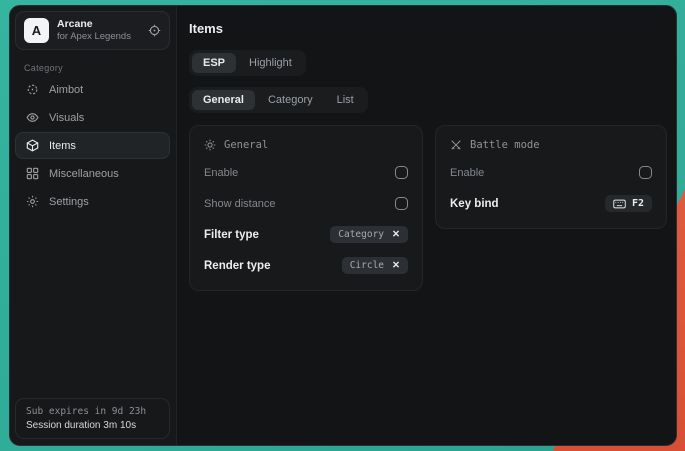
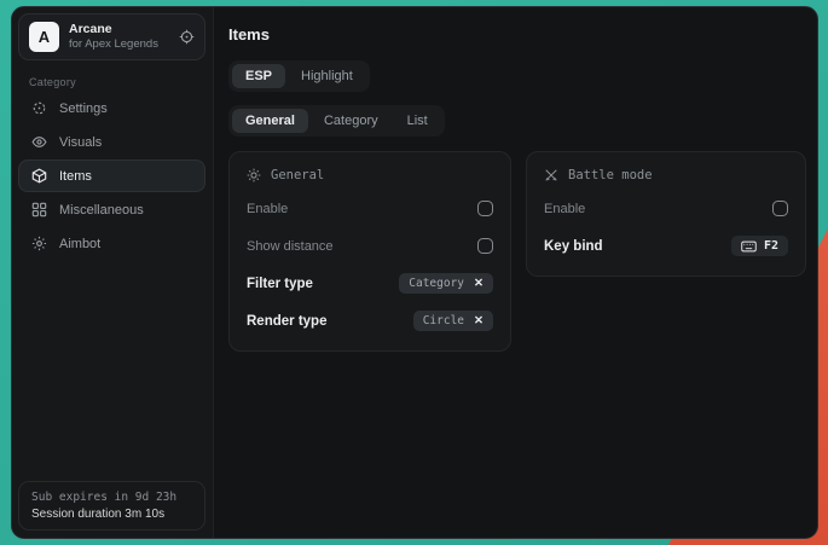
  A
  Arcane
  for Apex Legends
  Category
- Aimbot
+ Settings
  Visuals
  Items
  Miscellaneous
- Settings
+ Aimbot
  Sub expires in 9d 23h
  Session duration 3m 10s
  Items
  ESP
  Highlight
  General
  Category
  List
  General
  Enable
  Show distance
  Filter type
  Category
  ✕
  Render type
  Circle
  ✕
  Battle mode
  Enable
  Key bind
  F2
